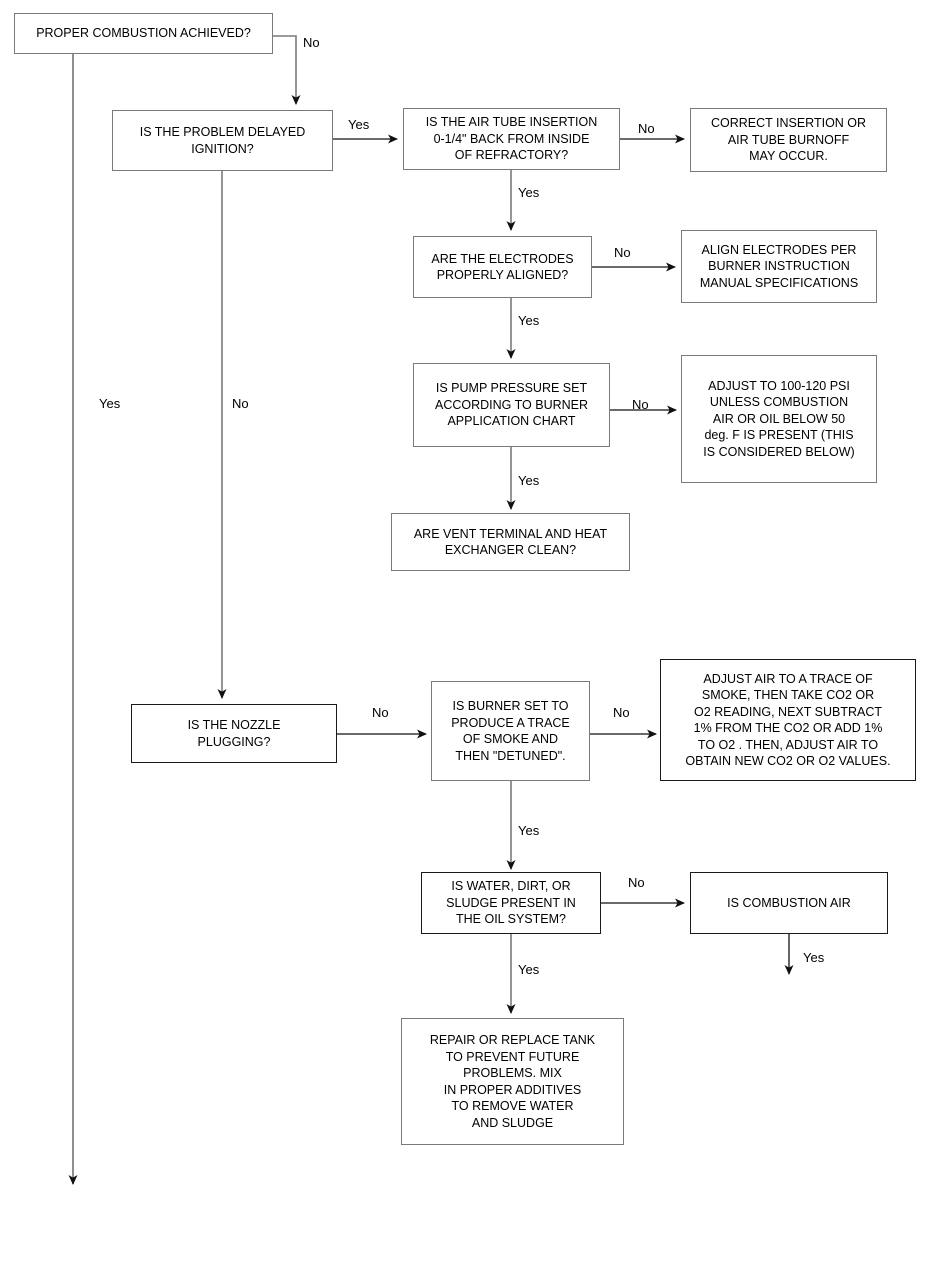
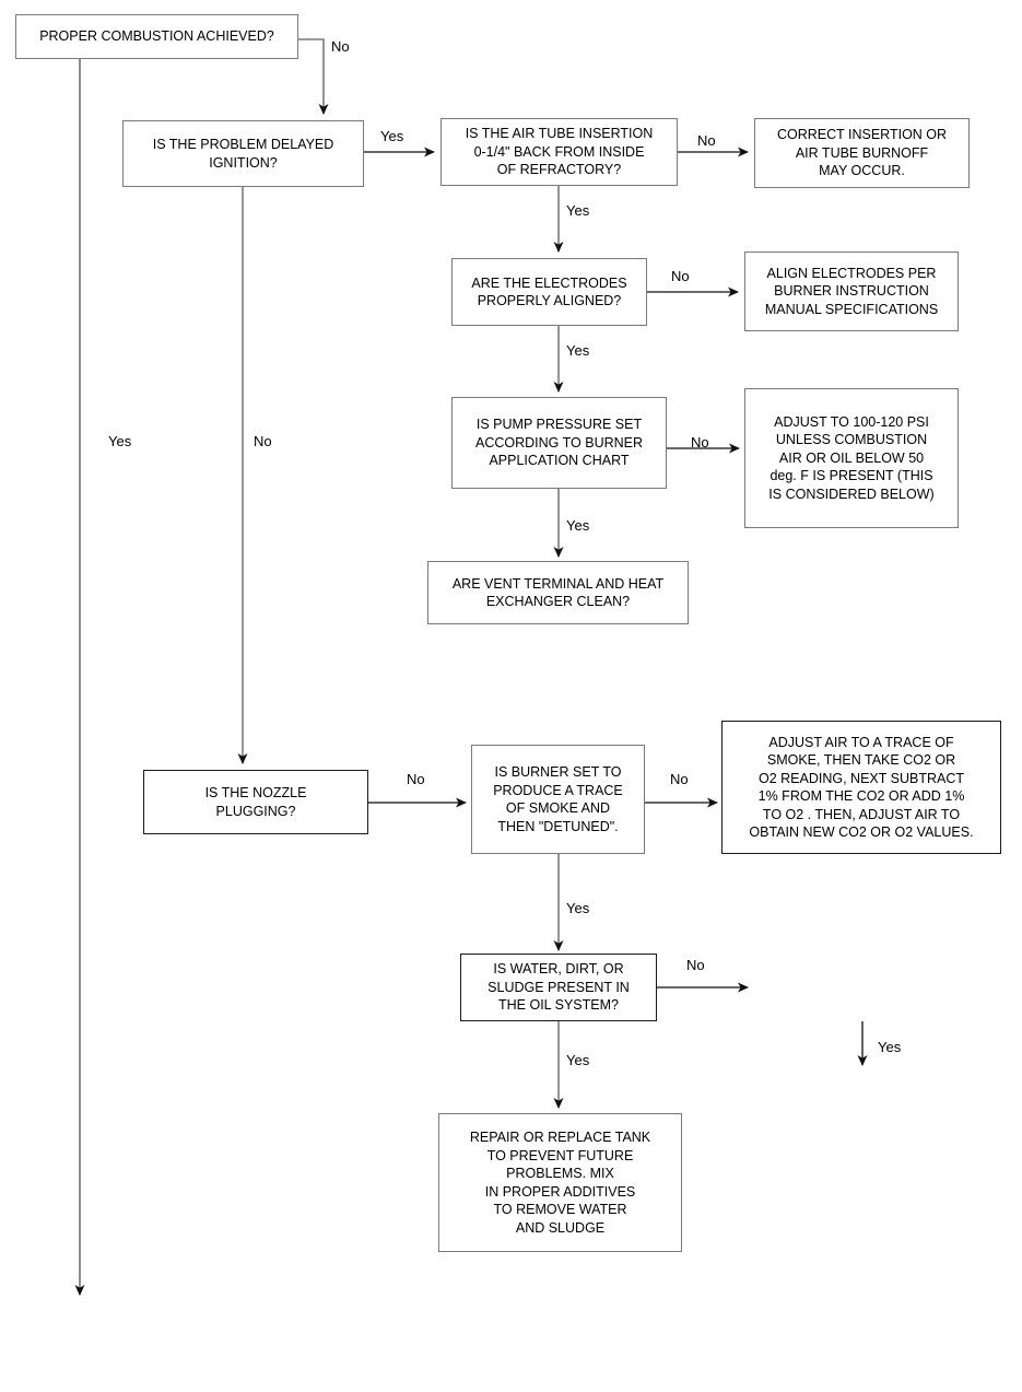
  PROPER COMBUSTION ACHIEVED?
  IS THE PROBLEM DELAYED
  IGNITION?
  IS THE AIR TUBE INSERTION
  0-1/4" BACK FROM INSIDE
  OF REFRACTORY?
  CORRECT INSERTION OR
  AIR TUBE BURNOFF
  MAY OCCUR.
  ARE THE ELECTRODES
  PROPERLY ALIGNED?
  ALIGN ELECTRODES PER
  BURNER INSTRUCTION
  MANUAL SPECIFICATIONS
  IS PUMP PRESSURE SET
  ACCORDING TO BURNER
  APPLICATION CHART
  ADJUST TO 100-120 PSI
  UNLESS COMBUSTION
  AIR OR OIL BELOW 50
  deg. F IS PRESENT (THIS
  IS CONSIDERED BELOW)
  ARE VENT TERMINAL AND HEAT
  EXCHANGER CLEAN?
  IS THE NOZZLE
  PLUGGING?
  IS BURNER SET TO
  PRODUCE A TRACE
  OF SMOKE AND
  THEN "DETUNED".
  ADJUST AIR TO A TRACE OF
  SMOKE, THEN TAKE CO2 OR
  O2 READING, NEXT SUBTRACT
  1% FROM THE CO2 OR ADD 1%
  TO O2 . THEN, ADJUST AIR TO
  OBTAIN NEW CO2 OR O2 VALUES.
  IS WATER, DIRT, OR
  SLUDGE PRESENT IN
  THE OIL SYSTEM?
- IS COMBUSTION AIR
  REPAIR OR REPLACE TANK
  TO PREVENT FUTURE
  PROBLEMS. MIX
  IN PROPER ADDITIVES
  TO REMOVE WATER
  AND SLUDGE
  No
  Yes
  No
  Yes
  No
  Yes
  No
  Yes
  Yes
  No
  No
  No
  Yes
  No
  Yes
  Yes
